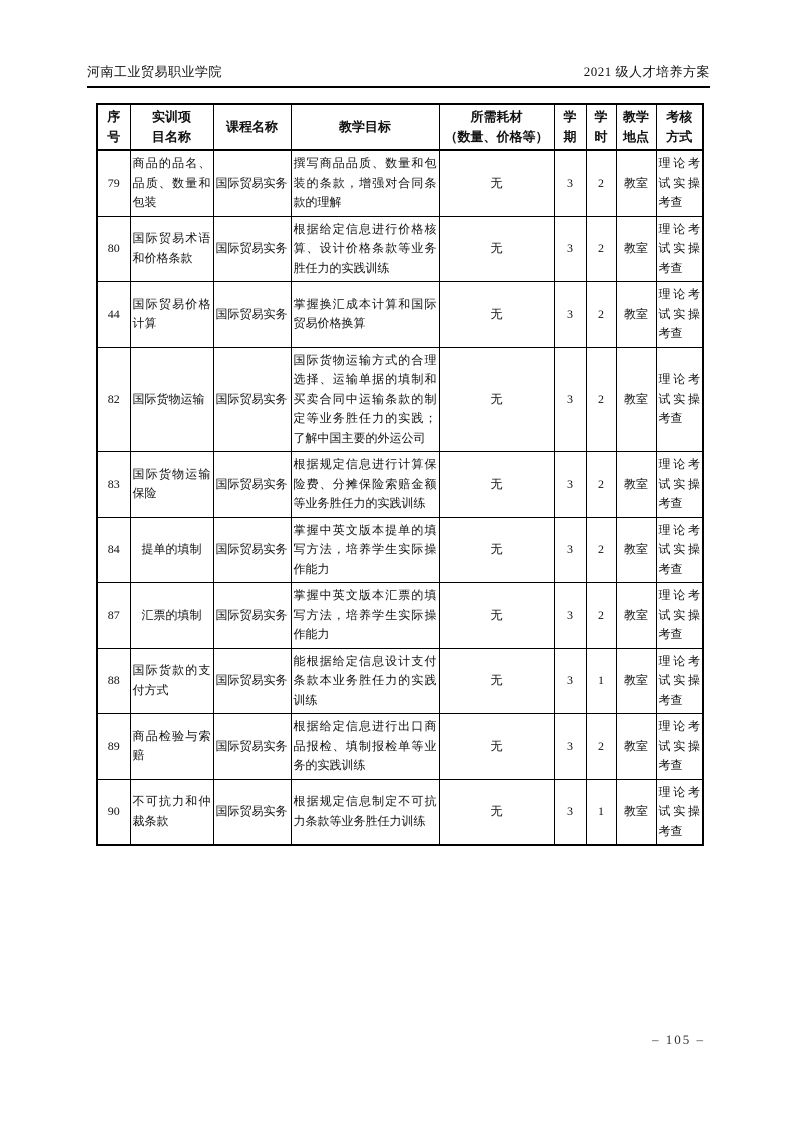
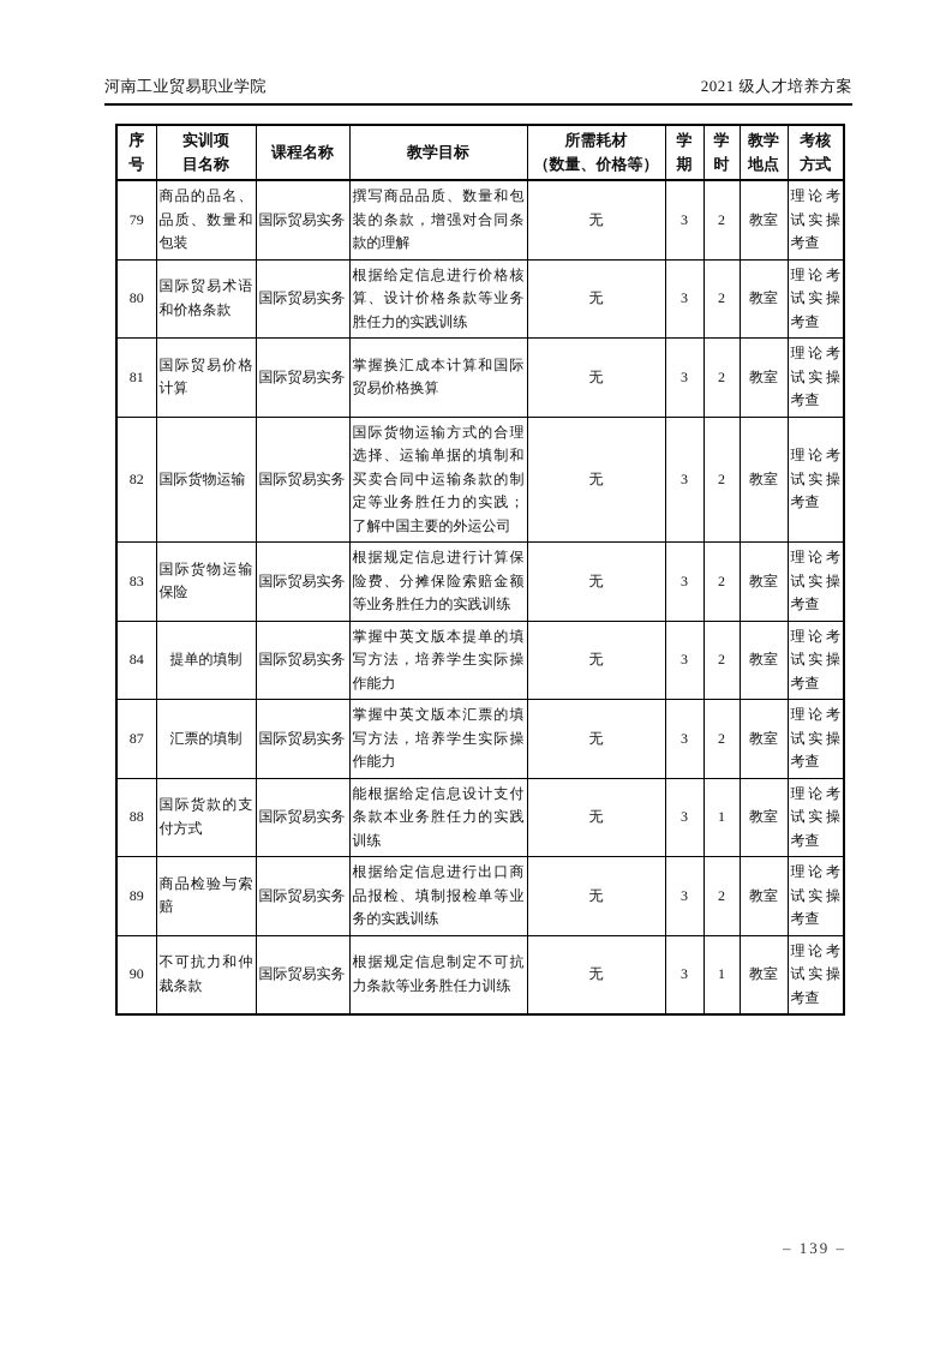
  河南工业贸易职业学院
  2021 级人才培养方案
  序号	实训项目名称	课程名称	教学目标	所需耗材（数量、价格等）	学期	学时	教学地点	考核方式
  79	商品的品名、品质、数量和包装	国际贸易实务	撰写商品品质、数量和包装的条款，增强对合同条款的理解	无	3	2	教室	理论考试实操考查
  80	国际贸易术语和价格条款	国际贸易实务	根据给定信息进行价格核算、设计价格条款等业务胜任力的实践训练	无	3	2	教室	理论考试实操考查
- 44	国际贸易价格计算	国际贸易实务	掌握换汇成本计算和国际贸易价格换算	无	3	2	教室	理论考试实操考查
+ 81	国际贸易价格计算	国际贸易实务	掌握换汇成本计算和国际贸易价格换算	无	3	2	教室	理论考试实操考查
  82	国际货物运输	国际贸易实务	国际货物运输方式的合理选择、运输单据的填制和买卖合同中运输条款的制定等业务胜任力的实践；了解中国主要的外运公司	无	3	2	教室	理论考试实操考查
  83	国际货物运输保险	国际贸易实务	根据规定信息进行计算保险费、分摊保险索赔金额等业务胜任力的实践训练	无	3	2	教室	理论考试实操考查
  84	提单的填制	国际贸易实务	掌握中英文版本提单的填写方法，培养学生实际操作能力	无	3	2	教室	理论考试实操考查
  87	汇票的填制	国际贸易实务	掌握中英文版本汇票的填写方法，培养学生实际操作能力	无	3	2	教室	理论考试实操考查
  88	国际货款的支付方式	国际贸易实务	能根据给定信息设计支付条款本业务胜任力的实践训练	无	3	1	教室	理论考试实操考查
  89	商品检验与索赔	国际贸易实务	根据给定信息进行出口商品报检、填制报检单等业务的实践训练	无	3	2	教室	理论考试实操考查
  90	不可抗力和仲裁条款	国际贸易实务	根据规定信息制定不可抗力条款等业务胜任力训练	无	3	1	教室	理论考试实操考查
- – 105 –
+ – 139 –
